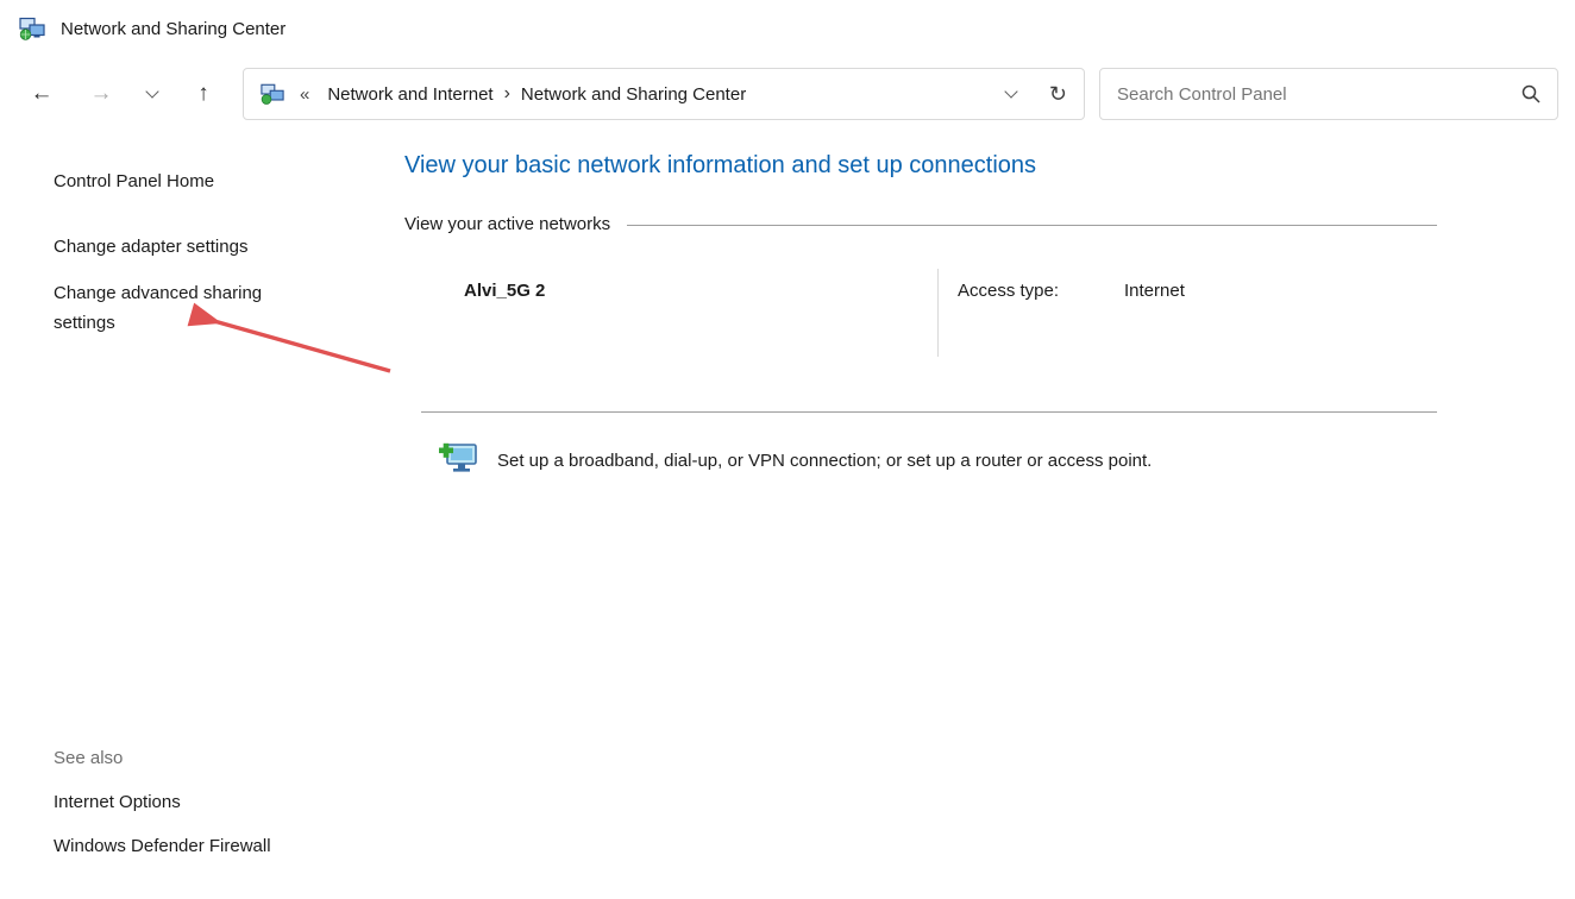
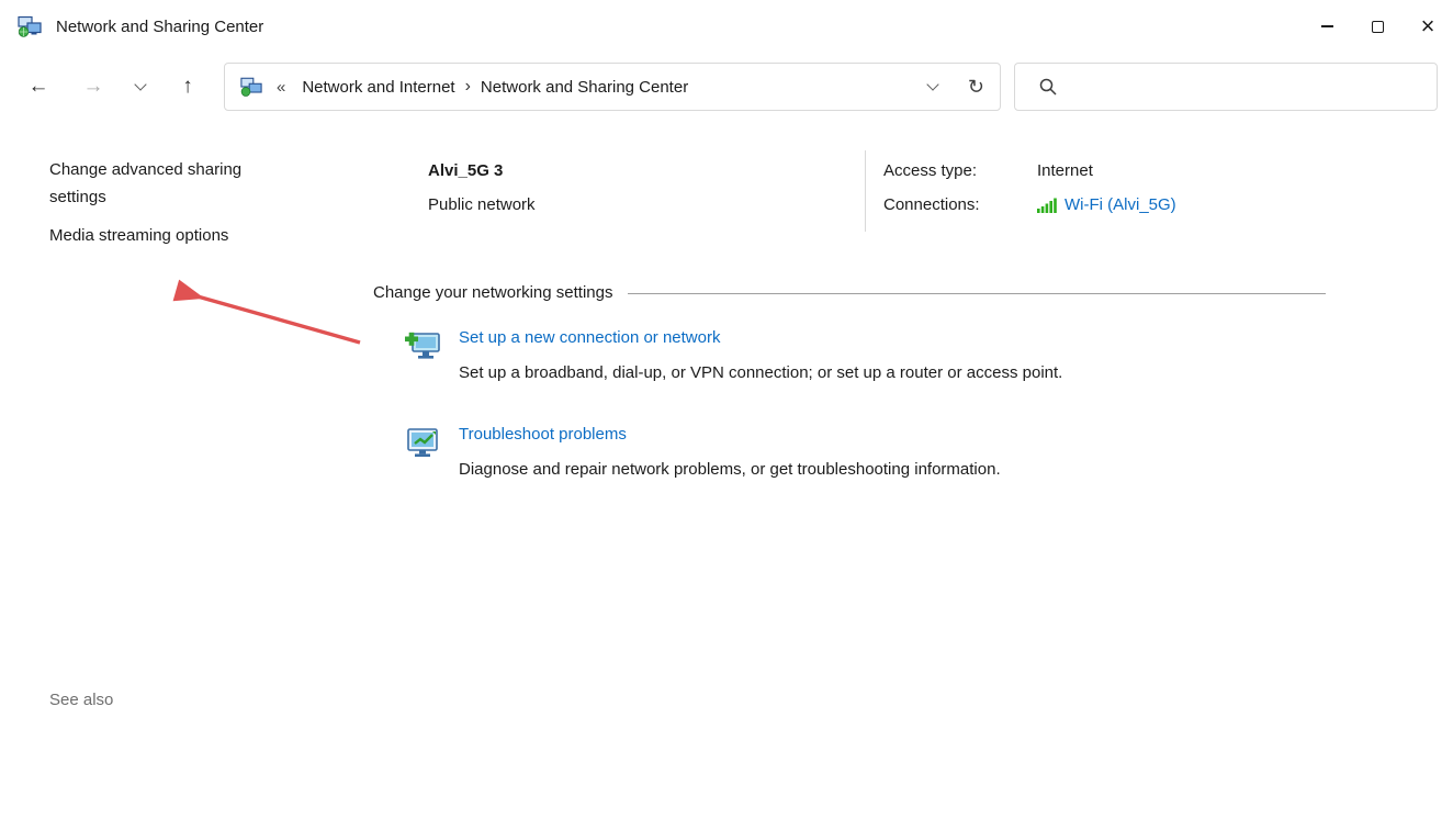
  Network and Sharing Center
+ ×
  ←
  →
  ↑
  «
  Network and Internet
  ›
  Network and Sharing Center
  ↻
- Search Control Panel
- Control Panel Home
- Change adapter settings
  Change advanced sharing settings
+ Media streaming options
  See also
- Internet Options
- Windows Defender Firewall
- View your basic network information and set up connections
- View your active networks
- Alvi_5G 2
+ Alvi_5G 3
+ Public network
  Access type:
  Internet
+ Connections:
+ Wi-Fi (Alvi_5G)
+ Change your networking settings
+ Set up a new connection or network
  Set up a broadband, dial-up, or VPN connection; or set up a router or access point.
+ Troubleshoot problems
+ Diagnose and repair network problems, or get troubleshooting information.
